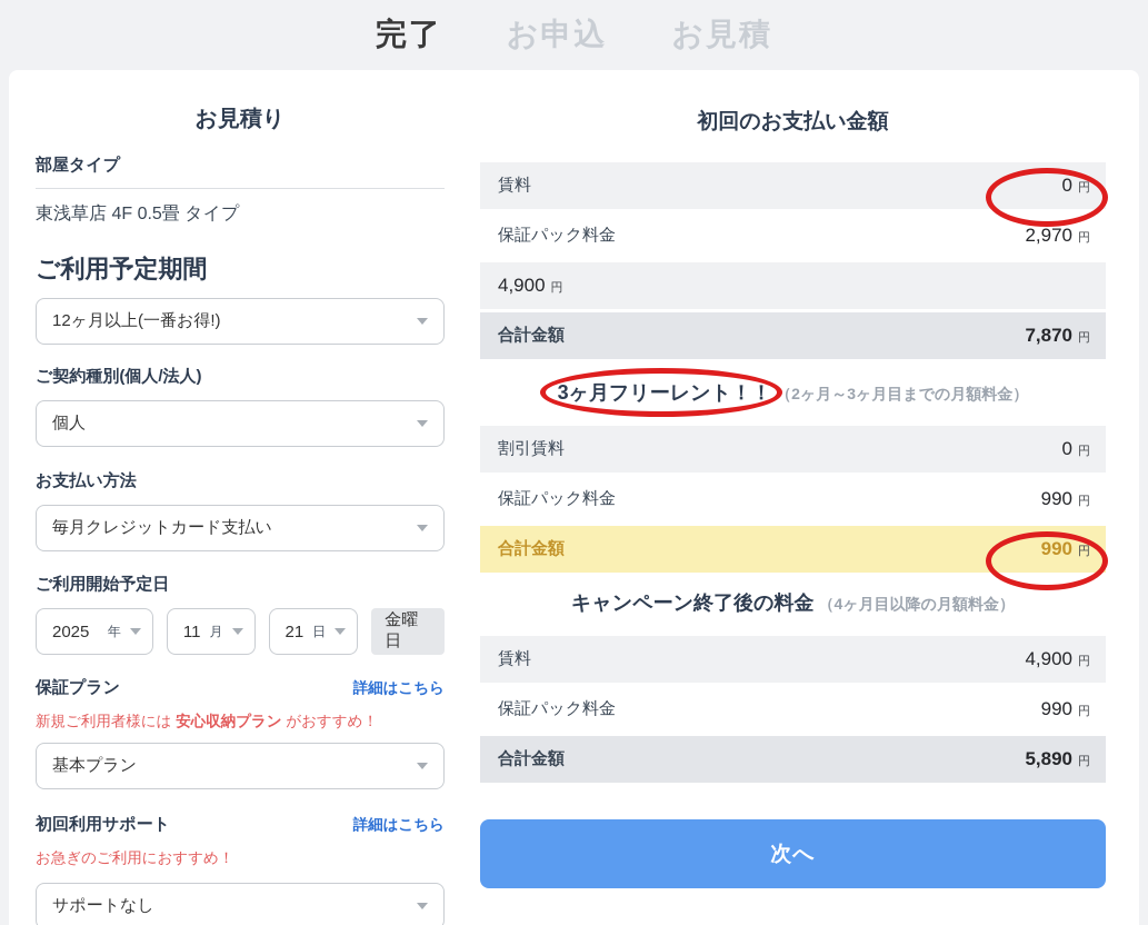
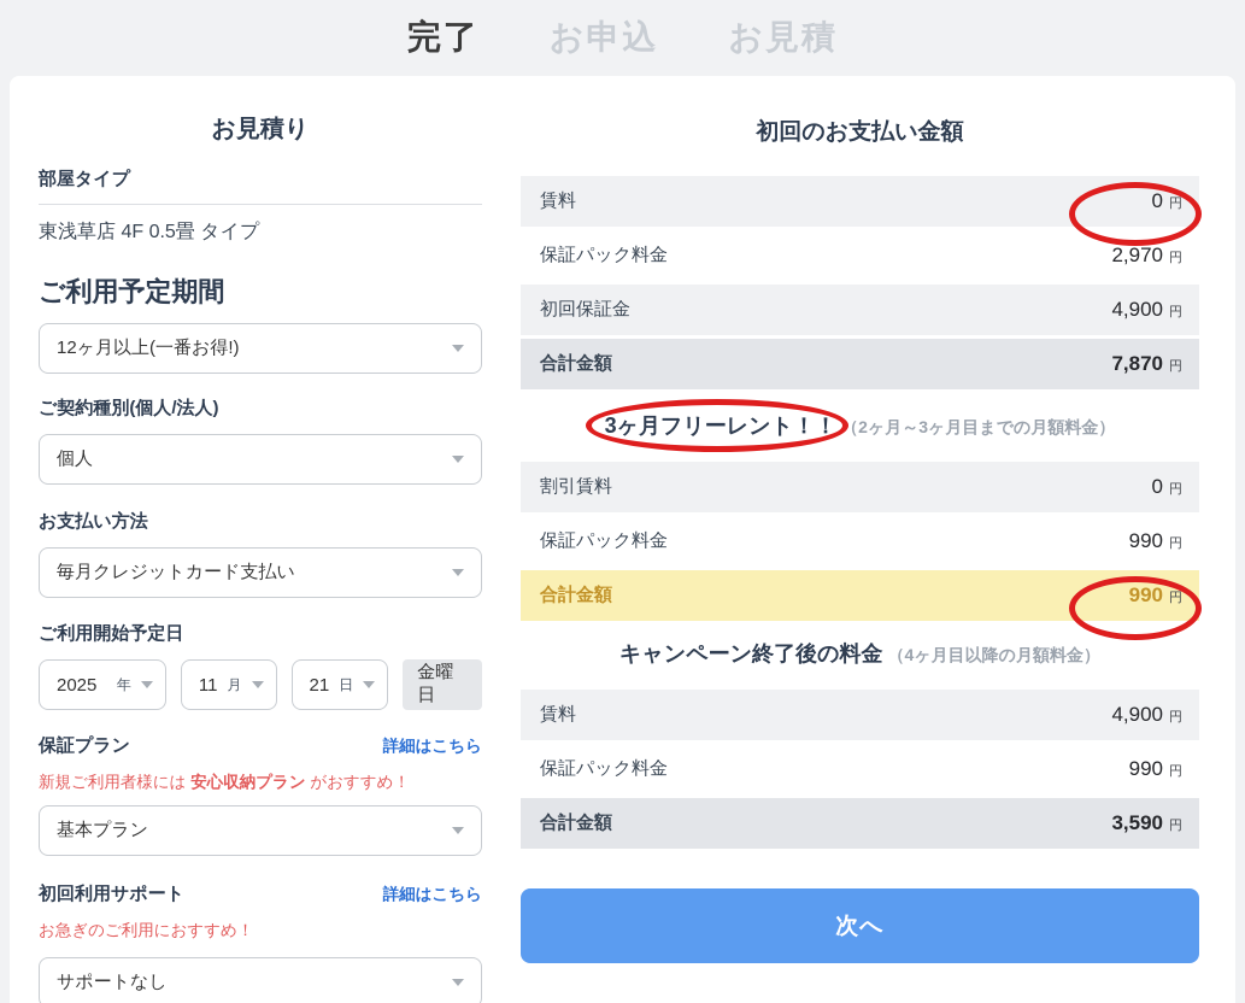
  完了
  お申込
  お見積
  お見積り
  部屋タイプ
  東浅草店 4F 0.5畳 タイプ
  ご利用予定期間
  12ヶ月以上(一番お得!)
  ご契約種別(個人/法人)
  個人
  お支払い方法
  毎月クレジットカード支払い
  ご利用開始予定日
  2025
  年
  11
  月
  21
  日
  金曜日
  保証プラン
  詳細はこちら
  新規ご利用者様には 安心収納プラン がおすすめ！
  基本プラン
  初回利用サポート
  詳細はこちら
  お急ぎのご利用におすすめ！
  サポートなし
  初回のお支払い金額
  賃料
  0
  円
  保証パック料金
  2,970
  円
+ 初回保証金
  4,900
  円
  合計金額
  7,870
  円
  3ヶ月フリーレント！！ （2ヶ月～3ヶ月目までの月額料金）
  割引賃料
  0
  円
  保証パック料金
  990
  円
  合計金額
  990
  円
  キャンペーン終了後の料金 （4ヶ月目以降の月額料金）
  賃料
  4,900
  円
  保証パック料金
  990
  円
  合計金額
- 5,890
+ 3,590
  円
  次へ
